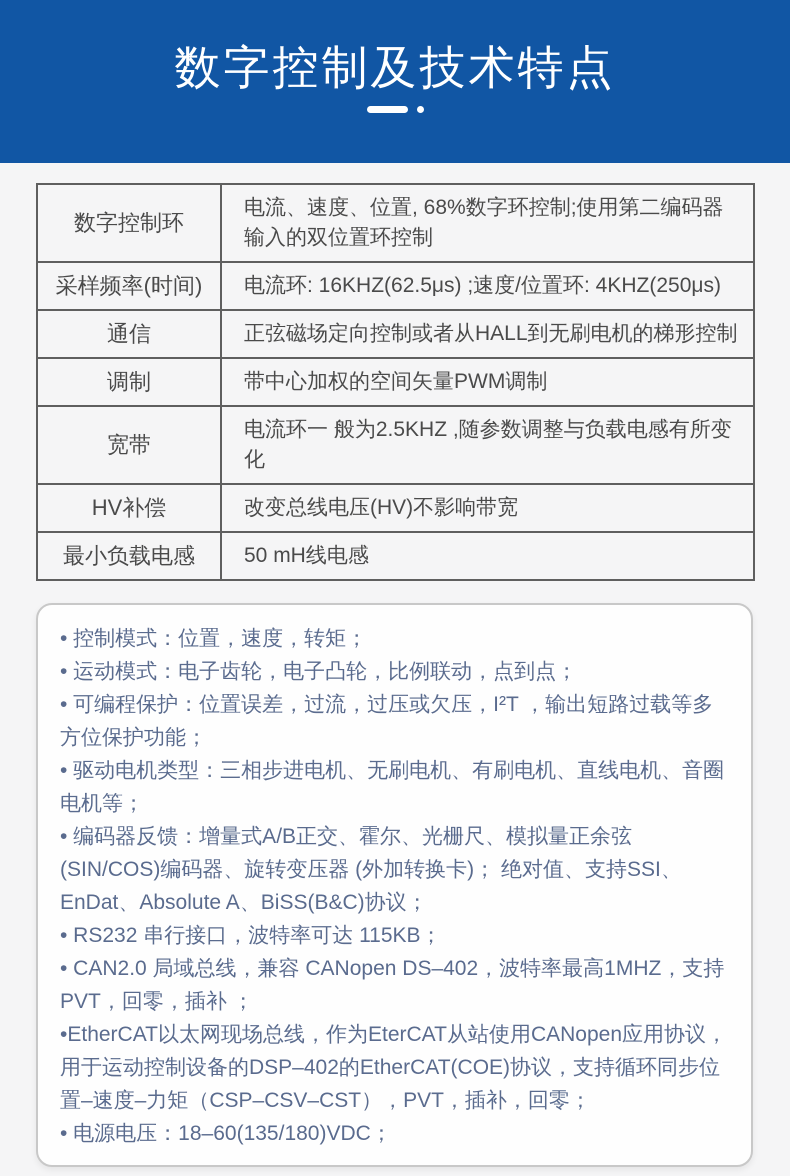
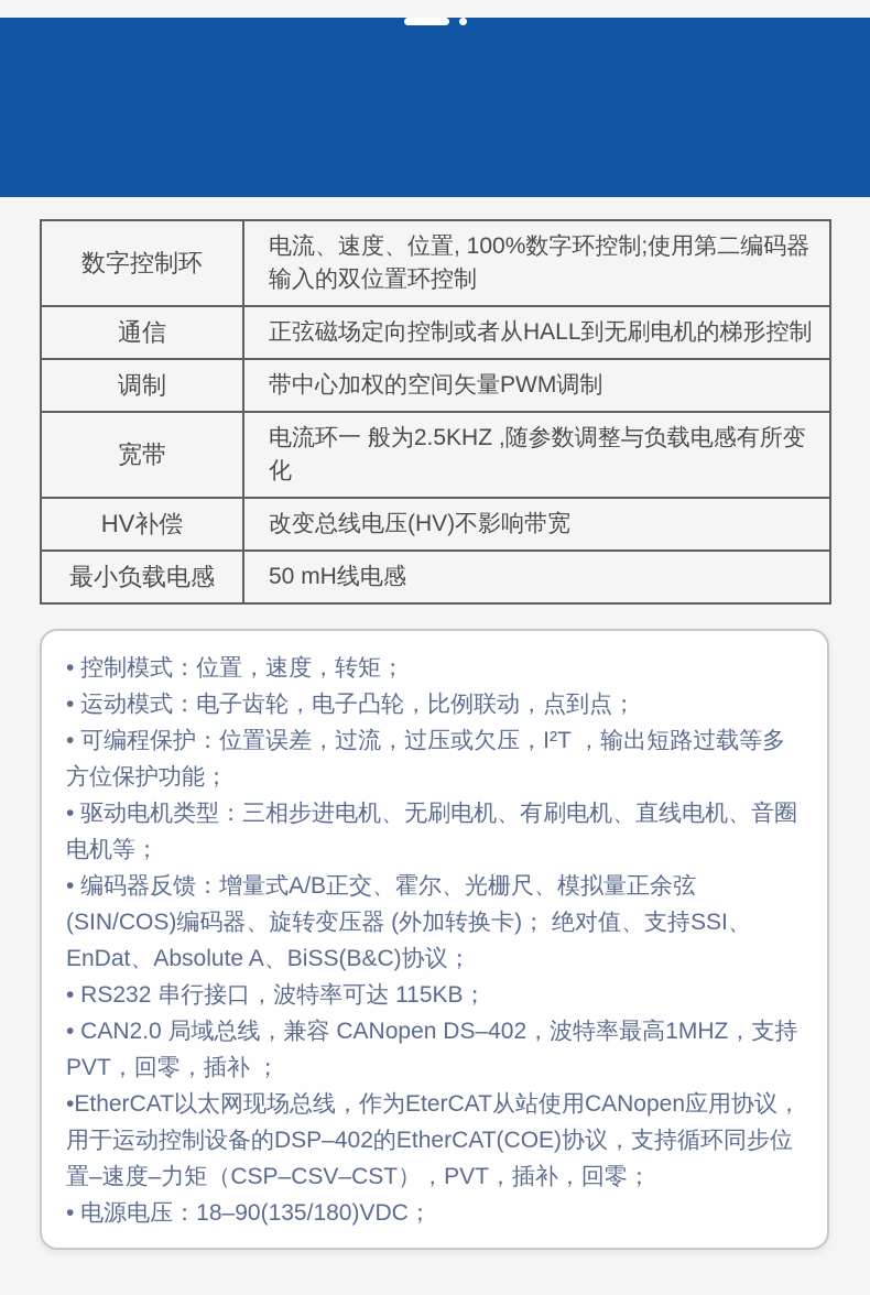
- 数字控制及技术特点
- 数字控制环	电流、速度、位置, 68%数字环控制;使用第二编码器输入的双位置环控制
+ 数字控制环	电流、速度、位置, 100%数字环控制;使用第二编码器输入的双位置环控制
- 采样频率(时间)	电流环: 16KHZ(62.5μs) ;速度/位置环: 4KHZ(250μs)
  通信	正弦磁场定向控制或者从HALL到无刷电机的梯形控制
  调制	带中心加权的空间矢量PWM调制
  宽带	电流环一 般为2.5KHZ ,随参数调整与负载电感有所变化
  HV补偿	改变总线电压(HV)不影响带宽
  最小负载电感	50 mH线电感
  • 控制模式：位置，速度，转矩；
  • 运动模式：电子齿轮，电子凸轮，比例联动，点到点；
  • 可编程保护：位置误差，过流，过压或欠压，I²T ，输出短路过载等多方位保护功能；
  • 驱动电机类型：三相步进电机、无刷电机、有刷电机、直线电机、音圈电机等；
  • 编码器反馈：增量式A/B正交、霍尔、光栅尺、模拟量正余弦(SIN/COS)编码器、旋转变压器 (外加转换卡)； 绝对值、支持SSI、EnDat、Absolute A、BiSS(B&C)协议；
  • RS232 串行接口，波特率可达 115KB；
  • CAN2.0 局域总线，兼容 CANopen DS–402，波特率最高1MHZ，支持PVT，回零，插补 ；
  •EtherCAT以太网现场总线，作为EterCAT从站使用CANopen应用协议，用于运动控制设备的DSP–402的EtherCAT(COE)协议，支持循环同步位置–速度–力矩（CSP–CSV–CST），PVT，插补，回零；
- • 电源电压：18–60(135/180)VDC；
+ • 电源电压：18–90(135/180)VDC；
